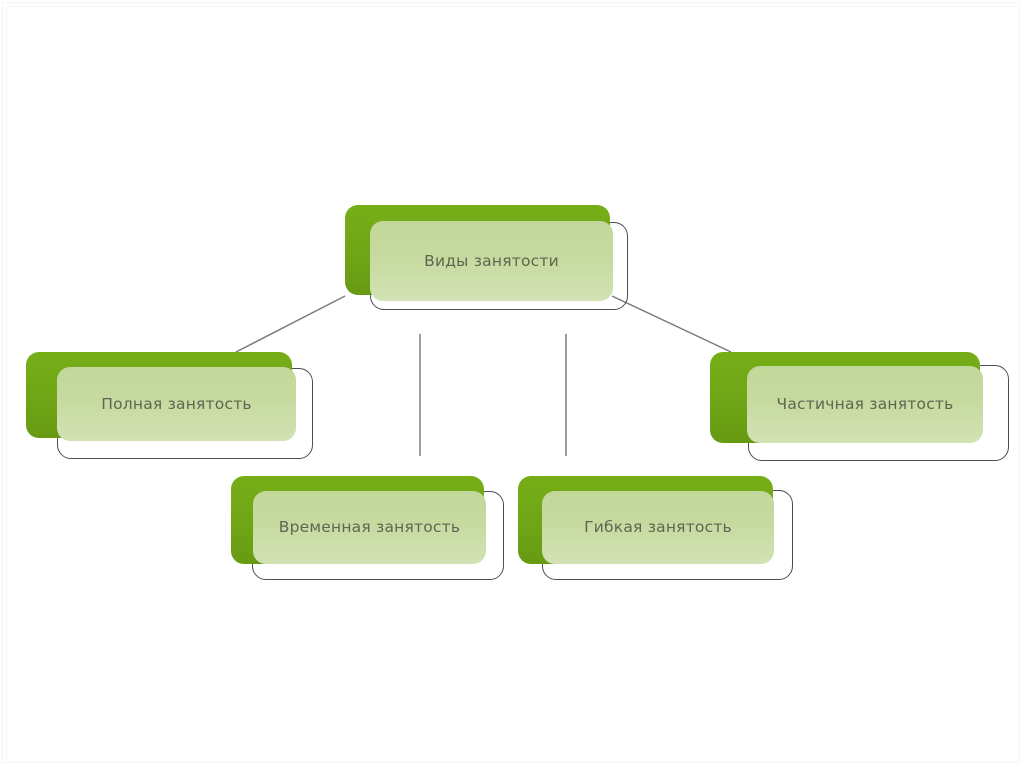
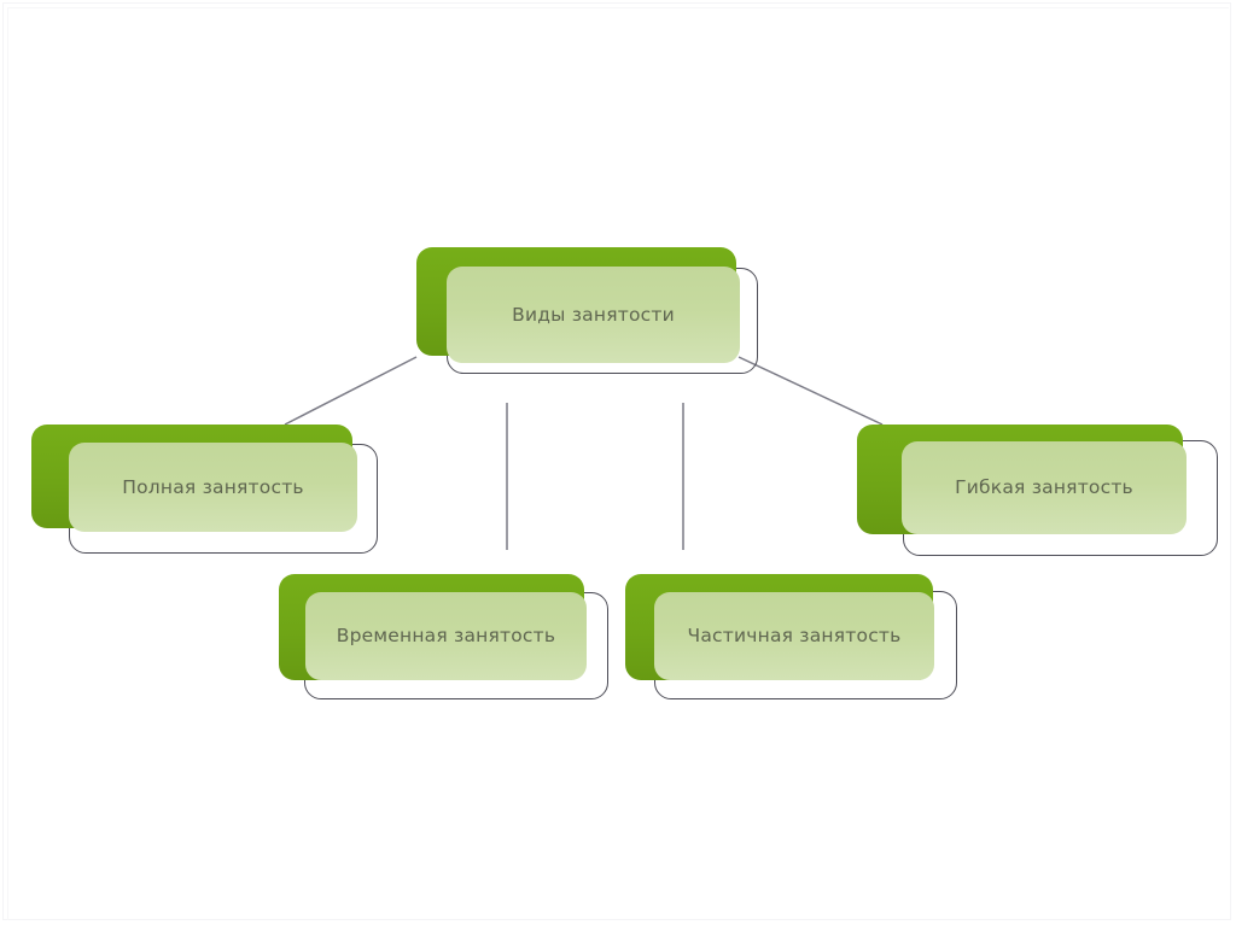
  Виды занятости
  Полная занятость
- Частичная занятость
+ Гибкая занятость
  Временная занятость
- Гибкая занятость
+ Частичная занятость
